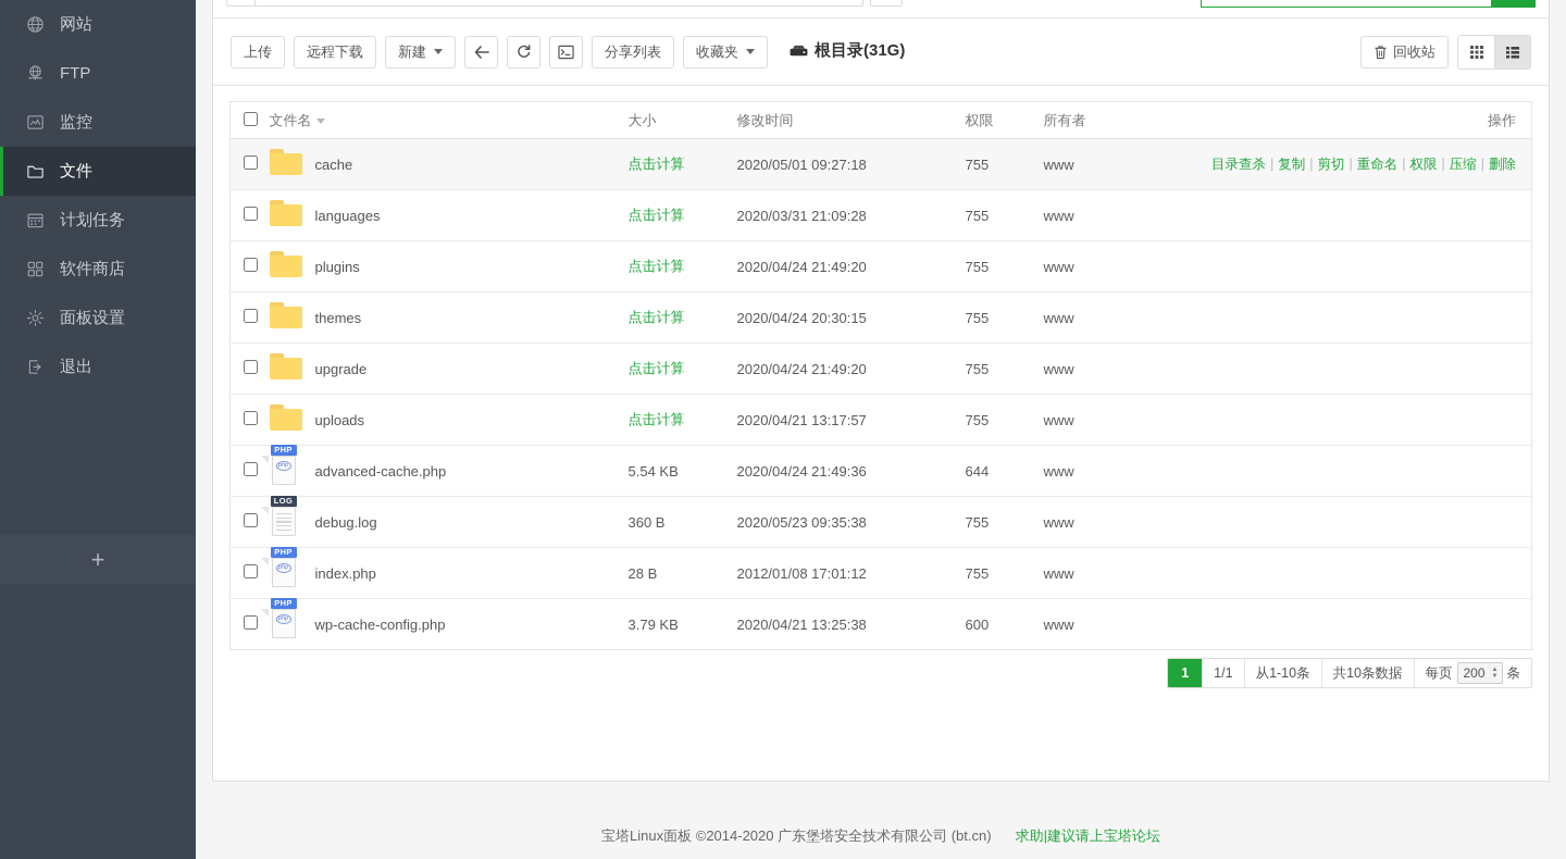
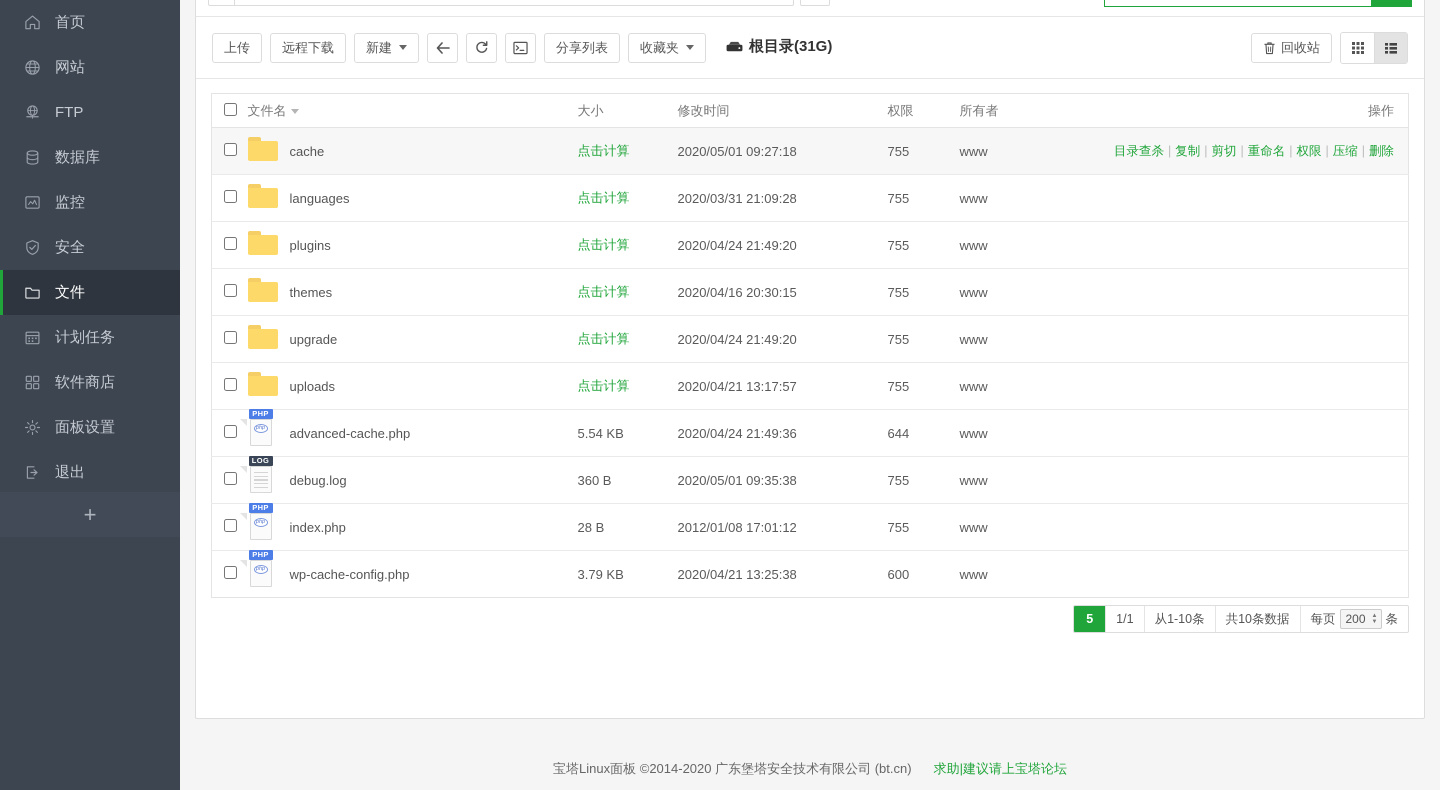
+ 首页
  网站
  FTP
+ 数据库
  监控
+ 安全
  文件
  计划任务
  软件商店
  面板设置
  退出
  +
  上传
  远程下载
  新建
  分享列表
  收藏夹
  根目录(31G)
  回收站
  	文件名	大小	修改时间	权限	所有者	操作
  	cache	点击计算	2020/05/01 09:27:18	755	www	目录查杀 | 复制 | 剪切 | 重命名 | 权限 | 压缩 | 删除
  	languages	点击计算	2020/03/31 21:09:28	755	www
  	plugins	点击计算	2020/04/24 21:49:20	755	www
- 	themes	点击计算	2020/04/24 20:30:15	755	www
+ 	themes	点击计算	2020/04/16 20:30:15	755	www
  	upgrade	点击计算	2020/04/24 21:49:20	755	www
  	uploads	点击计算	2020/04/21 13:17:57	755	www
  	PHPadvanced-cache.php	5.54 KB	2020/04/24 21:49:36	644	www
- 	LOGdebug.log	360 B	2020/05/23 09:35:38	755	www
+ 	LOGdebug.log	360 B	2020/05/01 09:35:38	755	www
  	PHPindex.php	28 B	2012/01/08 17:01:12	755	www
  	PHPwp-cache-config.php	3.79 KB	2020/04/21 13:25:38	600	www
- 1
+ 5
  1/1
  从1-10条
  共10条数据
  每页
  200
  条
  宝塔Linux面板 ©2014-2020 广东堡塔安全技术有限公司 (bt.cn)
  求助|建议请上宝塔论坛
